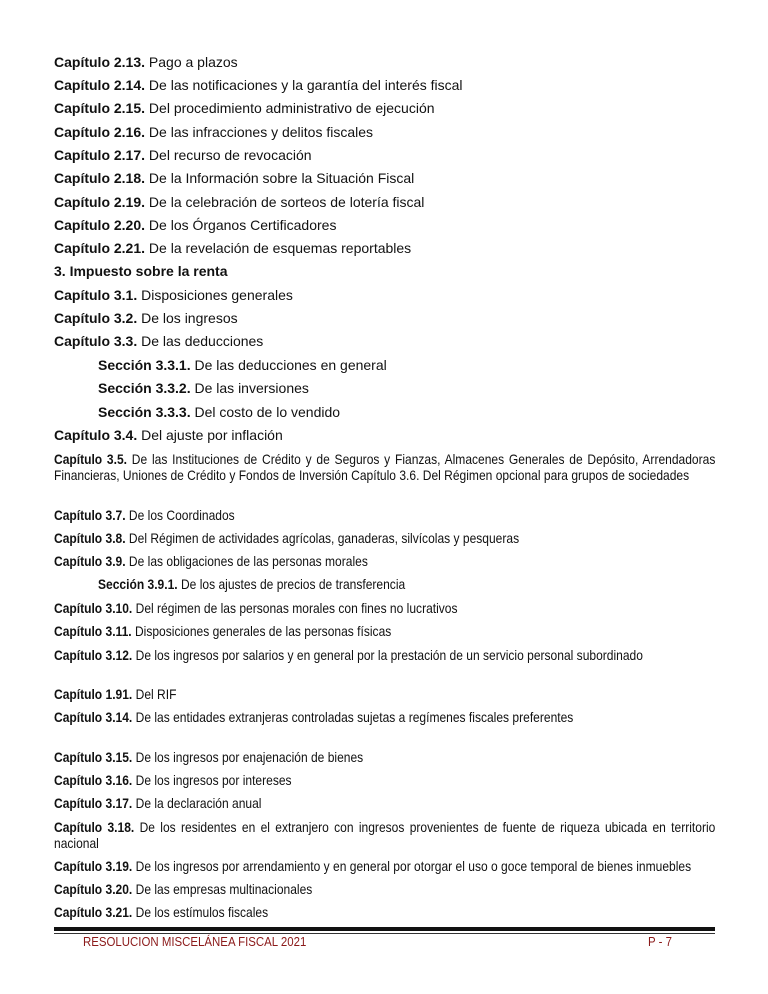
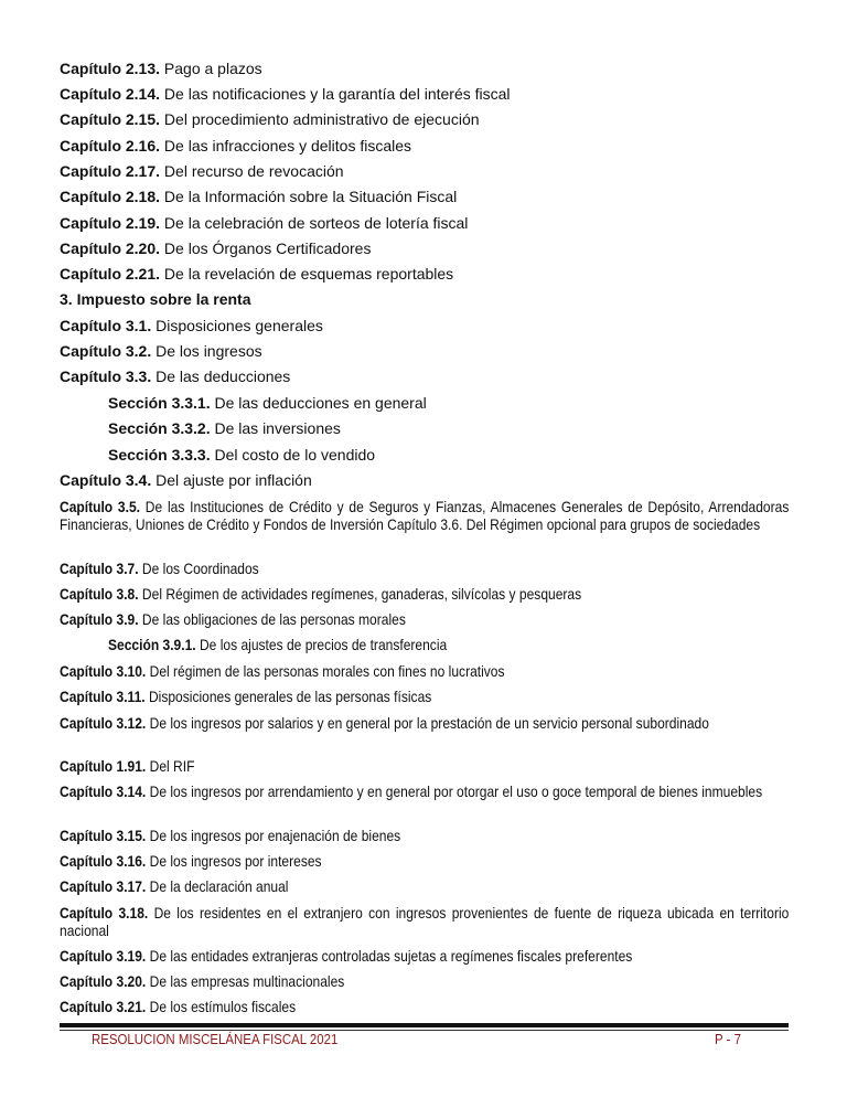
  Capítulo 2.13. Pago a plazos
  Capítulo 2.14. De las notificaciones y la garantía del interés fiscal
  Capítulo 2.15. Del procedimiento administrativo de ejecución
  Capítulo 2.16. De las infracciones y delitos fiscales
  Capítulo 2.17. Del recurso de revocación
  Capítulo 2.18. De la Información sobre la Situación Fiscal
  Capítulo 2.19. De la celebración de sorteos de lotería fiscal
  Capítulo 2.20. De los Órganos Certificadores
  Capítulo 2.21. De la revelación de esquemas reportables
  3. Impuesto sobre la renta
  Capítulo 3.1. Disposiciones generales
  Capítulo 3.2. De los ingresos
  Capítulo 3.3. De las deducciones
  Sección 3.3.1. De las deducciones en general
  Sección 3.3.2. De las inversiones
  Sección 3.3.3. Del costo de lo vendido
  Capítulo 3.4. Del ajuste por inflación
  Capítulo 3.5. De las Instituciones de Crédito y de Seguros y Fianzas, Almacenes Generales de Depósito, Arrendadoras Financieras, Uniones de Crédito y Fondos de Inversión Capítulo 3.6. Del Régimen opcional para grupos de sociedades
  Capítulo 3.7. De los Coordinados
- Capítulo 3.8. Del Régimen de actividades agrícolas, ganaderas, silvícolas y pesqueras
+ Capítulo 3.8. Del Régimen de actividades regímenes, ganaderas, silvícolas y pesqueras
  Capítulo 3.9. De las obligaciones de las personas morales
  Sección 3.9.1. De los ajustes de precios de transferencia
  Capítulo 3.10. Del régimen de las personas morales con fines no lucrativos
  Capítulo 3.11. Disposiciones generales de las personas físicas
  Capítulo 3.12. De los ingresos por salarios y en general por la prestación de un servicio personal subordinado
  Capítulo 1.91. Del RIF
- Capítulo 3.14. De las entidades extranjeras controladas sujetas a regímenes fiscales preferentes
+ Capítulo 3.14. De los ingresos por arrendamiento y en general por otorgar el uso o goce temporal de bienes inmuebles
  Capítulo 3.15. De los ingresos por enajenación de bienes
  Capítulo 3.16. De los ingresos por intereses
  Capítulo 3.17. De la declaración anual
  Capítulo 3.18. De los residentes en el extranjero con ingresos provenientes de fuente de riqueza ubicada en territorio nacional
- Capítulo 3.19. De los ingresos por arrendamiento y en general por otorgar el uso o goce temporal de bienes inmuebles
+ Capítulo 3.19. De las entidades extranjeras controladas sujetas a regímenes fiscales preferentes
  Capítulo 3.20. De las empresas multinacionales
  Capítulo 3.21. De los estímulos fiscales
  RESOLUCION MISCELÁNEA FISCAL 2021
  P - 7
